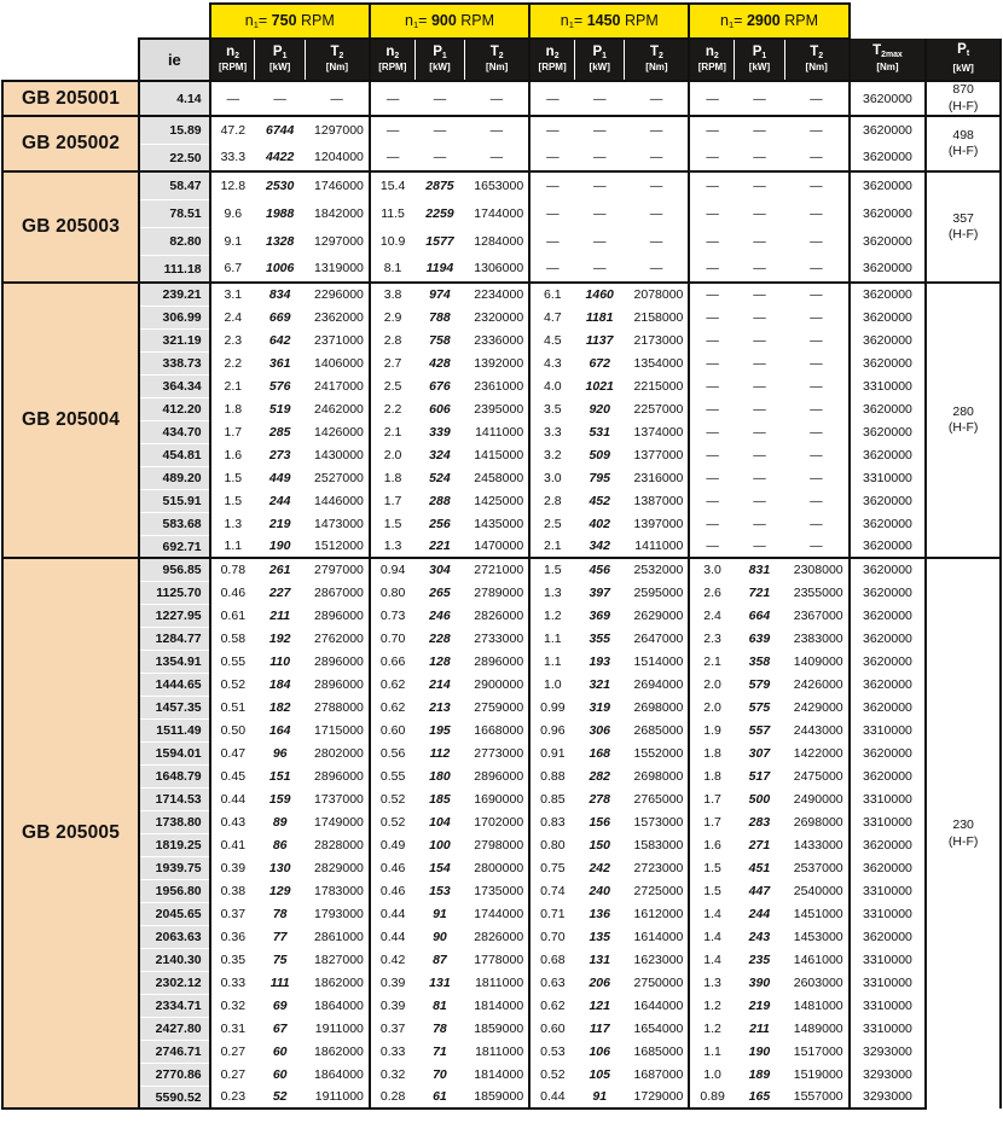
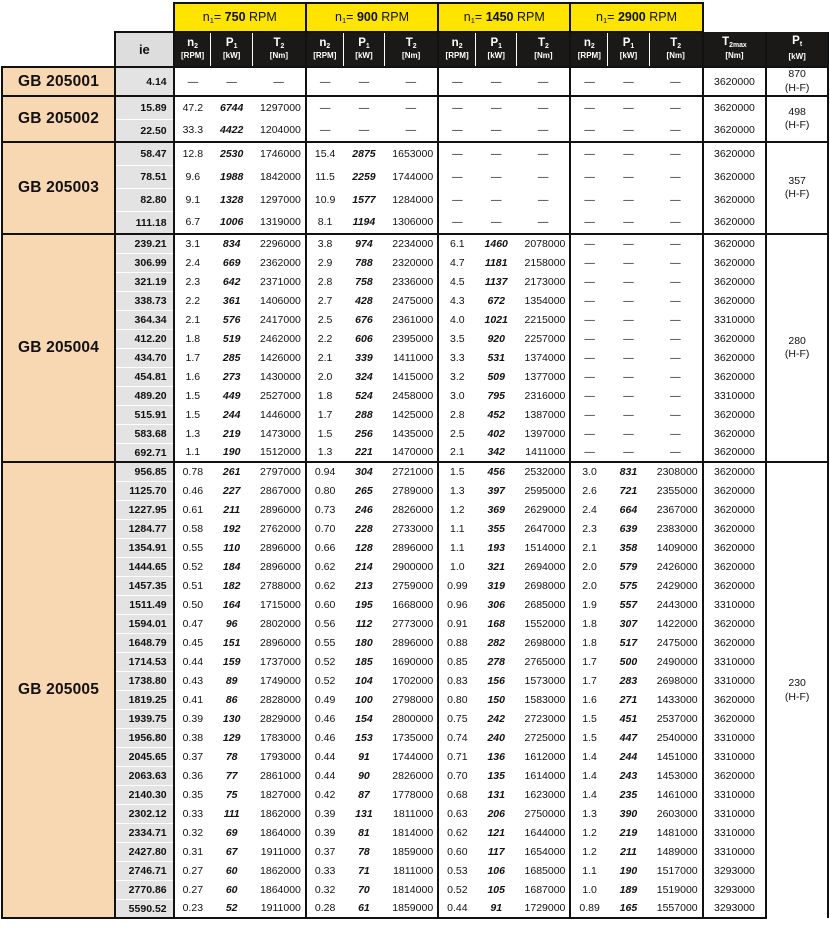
  	n1= 750 RPM	n1= 900 RPM	n1= 1450 RPM	n1= 2900 RPM
  	ie	n[RPM]	P[kW]	T[Nm]	n[RPM]	P[kW]	T[Nm]	n[RPM]	P[kW]	T[Nm]	n[RPM]	P[kW]	T[Nm]	T[Nm]	P[kW]
  GB 205001	4.14	—	—	—	—	—	—	—	—	—	—	—	—	3620000	870(H-F)
  GB 205002	15.89	47.2	6744	1297000	—	—	—	—	—	—	—	—	—	3620000	498(H-F)
  22.50	33.3	4422	1204000	—	—	—	—	—	—	—	—	—	3620000
  GB 205003	58.47	12.8	2530	1746000	15.4	2875	1653000	—	—	—	—	—	—	3620000	357(H-F)
  78.51	9.6	1988	1842000	11.5	2259	1744000	—	—	—	—	—	—	3620000
  82.80	9.1	1328	1297000	10.9	1577	1284000	—	—	—	—	—	—	3620000
  111.18	6.7	1006	1319000	8.1	1194	1306000	—	—	—	—	—	—	3620000
  GB 205004	239.21	3.1	834	2296000	3.8	974	2234000	6.1	1460	2078000	—	—	—	3620000	280(H-F)
  306.99	2.4	669	2362000	2.9	788	2320000	4.7	1181	2158000	—	—	—	3620000
  321.19	2.3	642	2371000	2.8	758	2336000	4.5	1137	2173000	—	—	—	3620000
- 338.73	2.2	361	1406000	2.7	428	1392000	4.3	672	1354000	—	—	—	3620000
+ 338.73	2.2	361	1406000	2.7	428	2475000	4.3	672	1354000	—	—	—	3620000
  364.34	2.1	576	2417000	2.5	676	2361000	4.0	1021	2215000	—	—	—	3310000
  412.20	1.8	519	2462000	2.2	606	2395000	3.5	920	2257000	—	—	—	3620000
  434.70	1.7	285	1426000	2.1	339	1411000	3.3	531	1374000	—	—	—	3620000
  454.81	1.6	273	1430000	2.0	324	1415000	3.2	509	1377000	—	—	—	3620000
  489.20	1.5	449	2527000	1.8	524	2458000	3.0	795	2316000	—	—	—	3310000
  515.91	1.5	244	1446000	1.7	288	1425000	2.8	452	1387000	—	—	—	3620000
  583.68	1.3	219	1473000	1.5	256	1435000	2.5	402	1397000	—	—	—	3620000
  692.71	1.1	190	1512000	1.3	221	1470000	2.1	342	1411000	—	—	—	3620000
  GB 205005	956.85	0.78	261	2797000	0.94	304	2721000	1.5	456	2532000	3.0	831	2308000	3620000	230(H-F)
  1125.70	0.46	227	2867000	0.80	265	2789000	1.3	397	2595000	2.6	721	2355000	3620000
  1227.95	0.61	211	2896000	0.73	246	2826000	1.2	369	2629000	2.4	664	2367000	3620000
  1284.77	0.58	192	2762000	0.70	228	2733000	1.1	355	2647000	2.3	639	2383000	3620000
  1354.91	0.55	110	2896000	0.66	128	2896000	1.1	193	1514000	2.1	358	1409000	3620000
  1444.65	0.52	184	2896000	0.62	214	2900000	1.0	321	2694000	2.0	579	2426000	3620000
  1457.35	0.51	182	2788000	0.62	213	2759000	0.99	319	2698000	2.0	575	2429000	3620000
  1511.49	0.50	164	1715000	0.60	195	1668000	0.96	306	2685000	1.9	557	2443000	3310000
  1594.01	0.47	96	2802000	0.56	112	2773000	0.91	168	1552000	1.8	307	1422000	3620000
  1648.79	0.45	151	2896000	0.55	180	2896000	0.88	282	2698000	1.8	517	2475000	3620000
  1714.53	0.44	159	1737000	0.52	185	1690000	0.85	278	2765000	1.7	500	2490000	3310000
  1738.80	0.43	89	1749000	0.52	104	1702000	0.83	156	1573000	1.7	283	2698000	3310000
  1819.25	0.41	86	2828000	0.49	100	2798000	0.80	150	1583000	1.6	271	1433000	3620000
  1939.75	0.39	130	2829000	0.46	154	2800000	0.75	242	2723000	1.5	451	2537000	3620000
  1956.80	0.38	129	1783000	0.46	153	1735000	0.74	240	2725000	1.5	447	2540000	3310000
  2045.65	0.37	78	1793000	0.44	91	1744000	0.71	136	1612000	1.4	244	1451000	3310000
  2063.63	0.36	77	2861000	0.44	90	2826000	0.70	135	1614000	1.4	243	1453000	3620000
  2140.30	0.35	75	1827000	0.42	87	1778000	0.68	131	1623000	1.4	235	1461000	3310000
  2302.12	0.33	111	1862000	0.39	131	1811000	0.63	206	2750000	1.3	390	2603000	3310000
  2334.71	0.32	69	1864000	0.39	81	1814000	0.62	121	1644000	1.2	219	1481000	3310000
  2427.80	0.31	67	1911000	0.37	78	1859000	0.60	117	1654000	1.2	211	1489000	3310000
  2746.71	0.27	60	1862000	0.33	71	1811000	0.53	106	1685000	1.1	190	1517000	3293000
  2770.86	0.27	60	1864000	0.32	70	1814000	0.52	105	1687000	1.0	189	1519000	3293000
  5590.52	0.23	52	1911000	0.28	61	1859000	0.44	91	1729000	0.89	165	1557000	3293000
